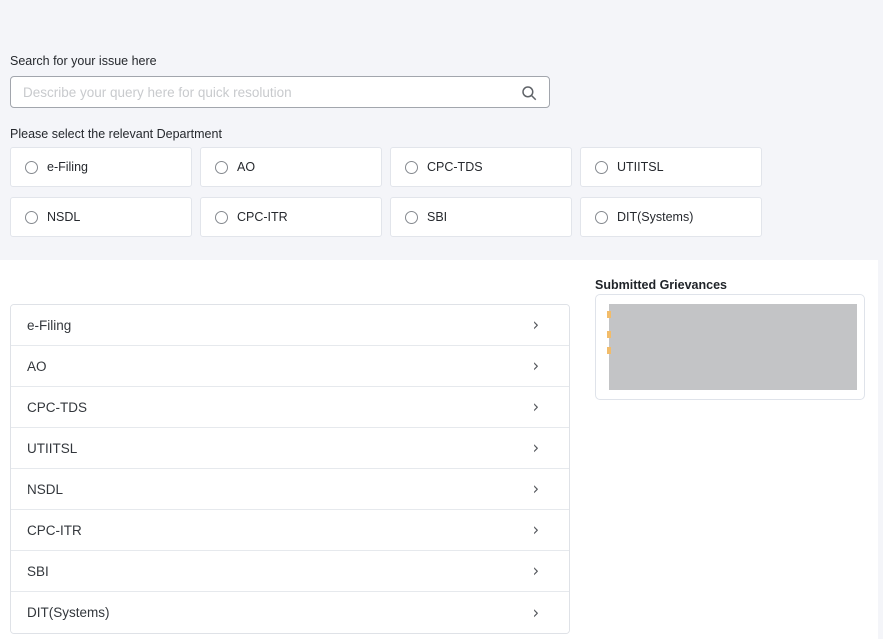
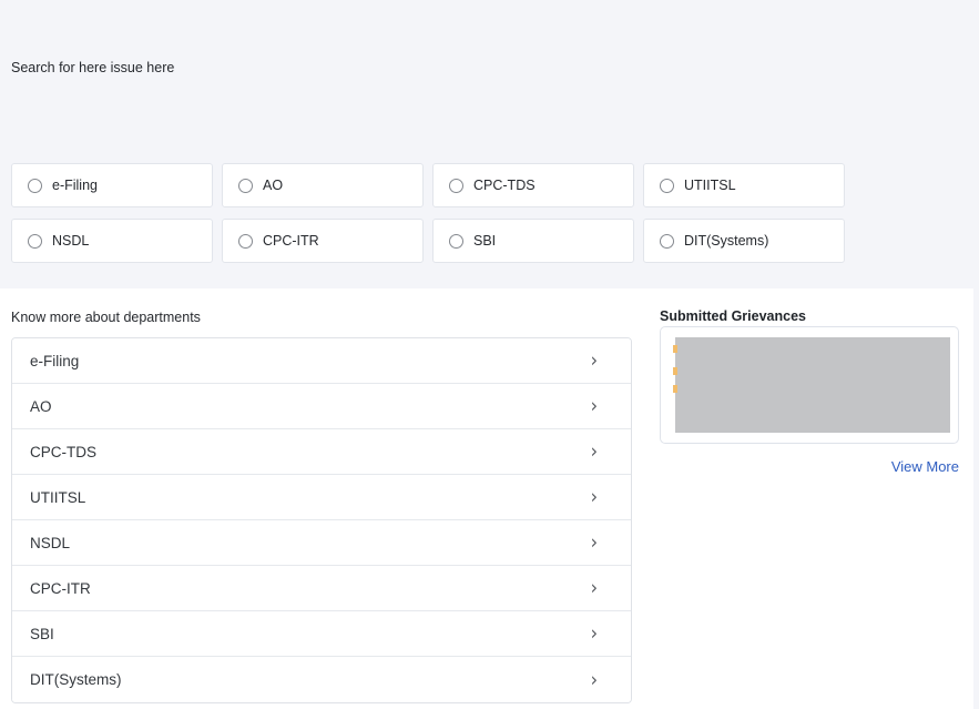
- Search for your issue here
+ Search for here issue here
- Describe your query here for quick resolution
- Please select the relevant Department
  e-Filing
  AO
  CPC-TDS
  UTIITSL
  NSDL
  CPC-ITR
  SBI
  DIT(Systems)
+ Know more about departments
  e-Filing
  ›
  AO
  ›
  CPC-TDS
  ›
  UTIITSL
  ›
  NSDL
  ›
  CPC-ITR
  ›
  SBI
  ›
  DIT(Systems)
  ›
  Submitted Grievances
+ View More
